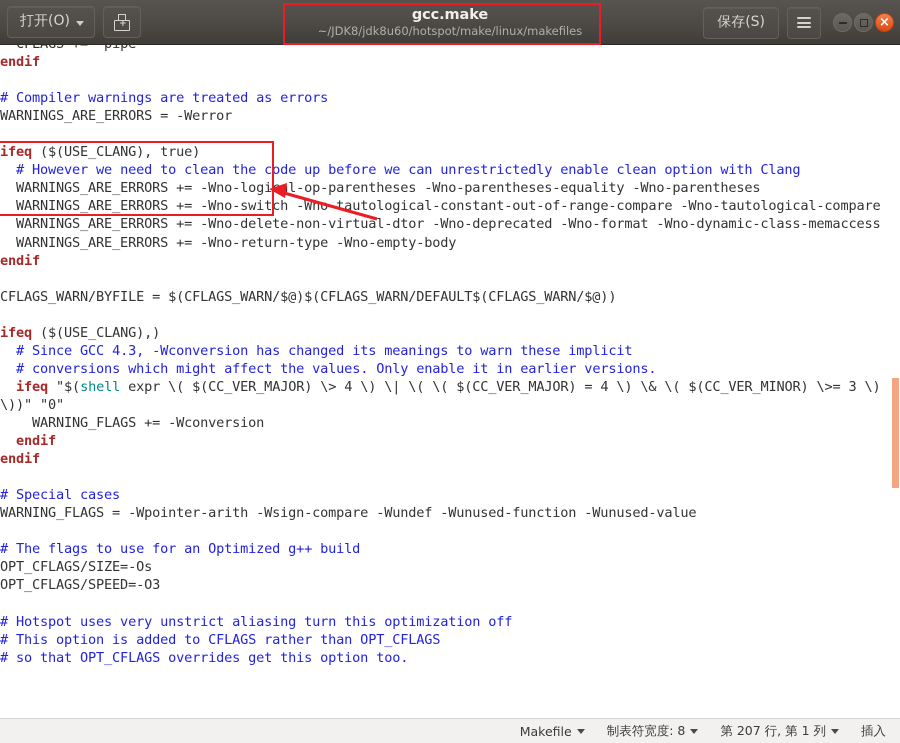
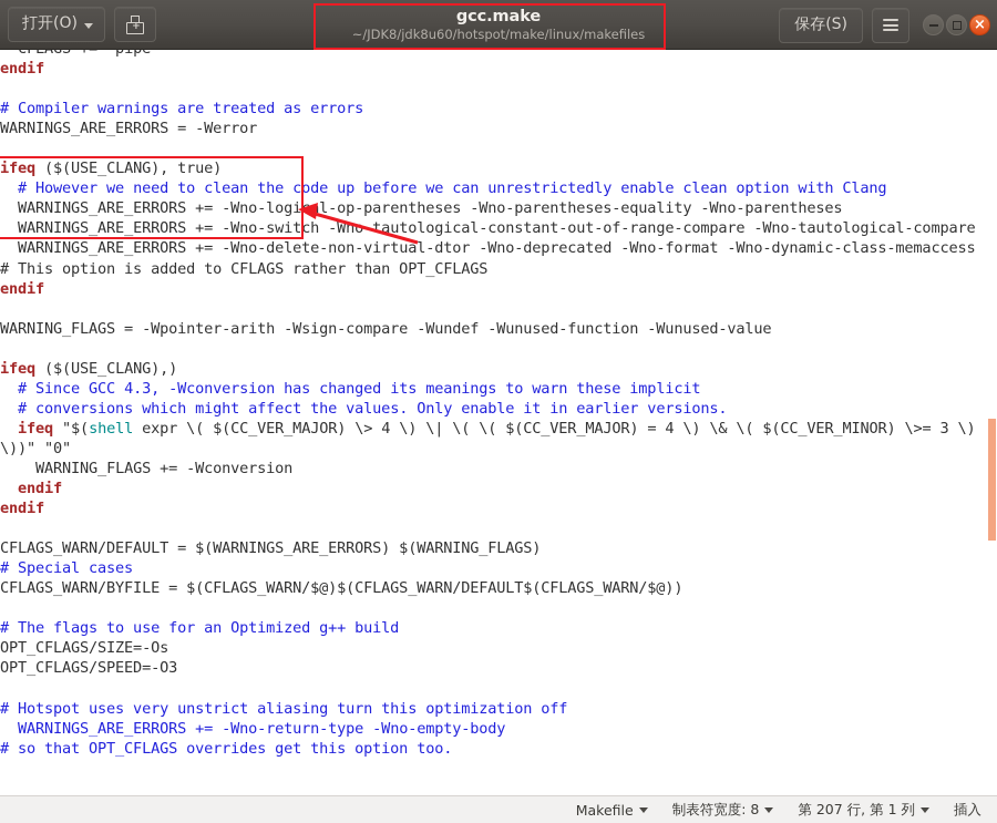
  打开(O)
  +
  gcc.make
  ~/JDK8/jdk8u60/hotspot/make/linux/makefiles
  保存(S)
  ×
  endif
  # Compiler warnings are treated as errors
  WARNINGS_ARE_ERRORS = -Werror
  ifeq ($(USE_CLANG), true)
  # However we need to clean the code up before we can unrestrictedly enable clean option with Clang
  WARNINGS_ARE_ERRORS += -Wno-logil-op-parentheses -Wno-parentheses-equality -Wno-parentheses
  WARNINGS_ARE_ERRORS += -Wno-switch -Wnotautological-constant-out-of-range-compare -Wno-tautological-compare
  WARNINGS_ARE_ERRORS += -Wno-delete-non-virtual-dtor -Wno-deprecated -Wno-format -Wno-dynamic-class-memaccess
- WARNINGS_ARE_ERRORS += -Wno-return-type -Wno-empty-body
+ # This option is added to CFLAGS rather than OPT_CFLAGS
  endif
- CFLAGS_WARN/BYFILE = $(CFLAGS_WARN/$@)$(CFLAGS_WARN/DEFAULT$(CFLAGS_WARN/$@))
+ WARNING_FLAGS = -Wpointer-arith -Wsign-compare -Wundef -Wunused-function -Wunused-value
  ifeq ($(USE_CLANG),)
  # Since GCC 4.3, -Wconversion has changed its meanings to warn these implicit
  # conversions which might affect the values. Only enable it in earlier versions.
  ifeq "$(shell expr \( $(CC_VER_MAJOR) \> 4 \) \| \( \( $(CC_VER_MAJOR) = 4 \) \& \( $(CC_VER_MINOR) \>= 3 \) \))" "0"
  WARNING_FLAGS += -Wconversion
  endif
  endif
+ CFLAGS_WARN/DEFAULT = $(WARNINGS_ARE_ERRORS) $(WARNING_FLAGS)
  # Special cases
- WARNING_FLAGS = -Wpointer-arith -Wsign-compare -Wundef -Wunused-function -Wunused-value
+ CFLAGS_WARN/BYFILE = $(CFLAGS_WARN/$@)$(CFLAGS_WARN/DEFAULT$(CFLAGS_WARN/$@))
  # The flags to use for an Optimized g++ build
  OPT_CFLAGS/SIZE=-Os
  OPT_CFLAGS/SPEED=-O3
  # Hotspot uses very unstrict aliasing turn this optimization off
- # This option is added to CFLAGS rather than OPT_CFLAGS
+ WARNINGS_ARE_ERRORS += -Wno-return-type -Wno-empty-body
  # so that OPT_CFLAGS overrides get this option too.
  Makefile
  制表符宽度: 8
  第 207 行, 第 1 列
  插入
